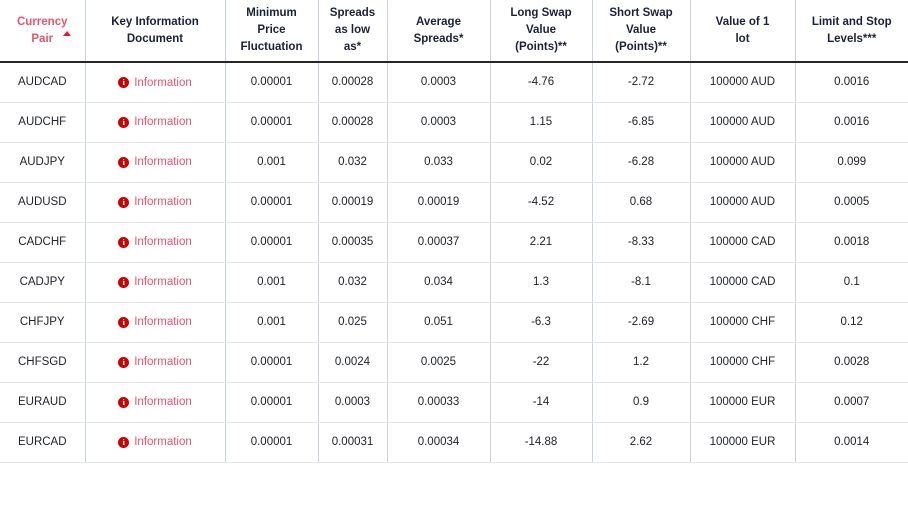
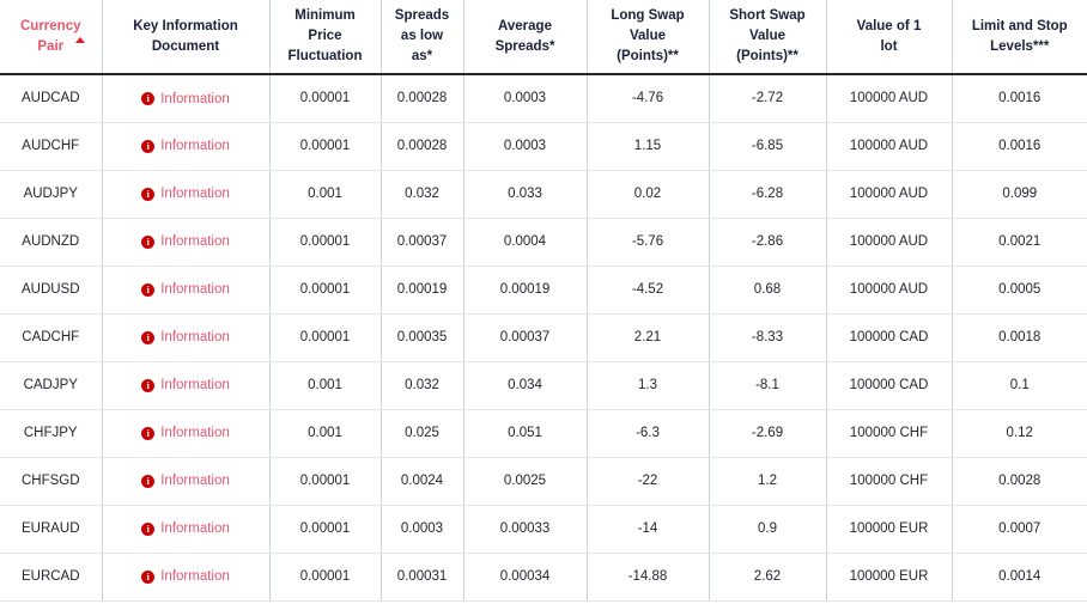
  Currency Pair	Key Information Document	Minimum Price Fluctuation	Spreads as low as*	Average Spreads*	Long Swap Value (Points)**	Short Swap Value (Points)**	Value of 1 lot	Limit and Stop Levels***
  AUDCAD	i Information	0.00001	0.00028	0.0003	-4.76	-2.72	100000 AUD	0.0016
  AUDCHF	i Information	0.00001	0.00028	0.0003	1.15	-6.85	100000 AUD	0.0016
  AUDJPY	i Information	0.001	0.032	0.033	0.02	-6.28	100000 AUD	0.099
+ AUDNZD	i Information	0.00001	0.00037	0.0004	-5.76	-2.86	100000 AUD	0.0021
  AUDUSD	i Information	0.00001	0.00019	0.00019	-4.52	0.68	100000 AUD	0.0005
  CADCHF	i Information	0.00001	0.00035	0.00037	2.21	-8.33	100000 CAD	0.0018
  CADJPY	i Information	0.001	0.032	0.034	1.3	-8.1	100000 CAD	0.1
  CHFJPY	i Information	0.001	0.025	0.051	-6.3	-2.69	100000 CHF	0.12
  CHFSGD	i Information	0.00001	0.0024	0.0025	-22	1.2	100000 CHF	0.0028
  EURAUD	i Information	0.00001	0.0003	0.00033	-14	0.9	100000 EUR	0.0007
  EURCAD	i Information	0.00001	0.00031	0.00034	-14.88	2.62	100000 EUR	0.0014
